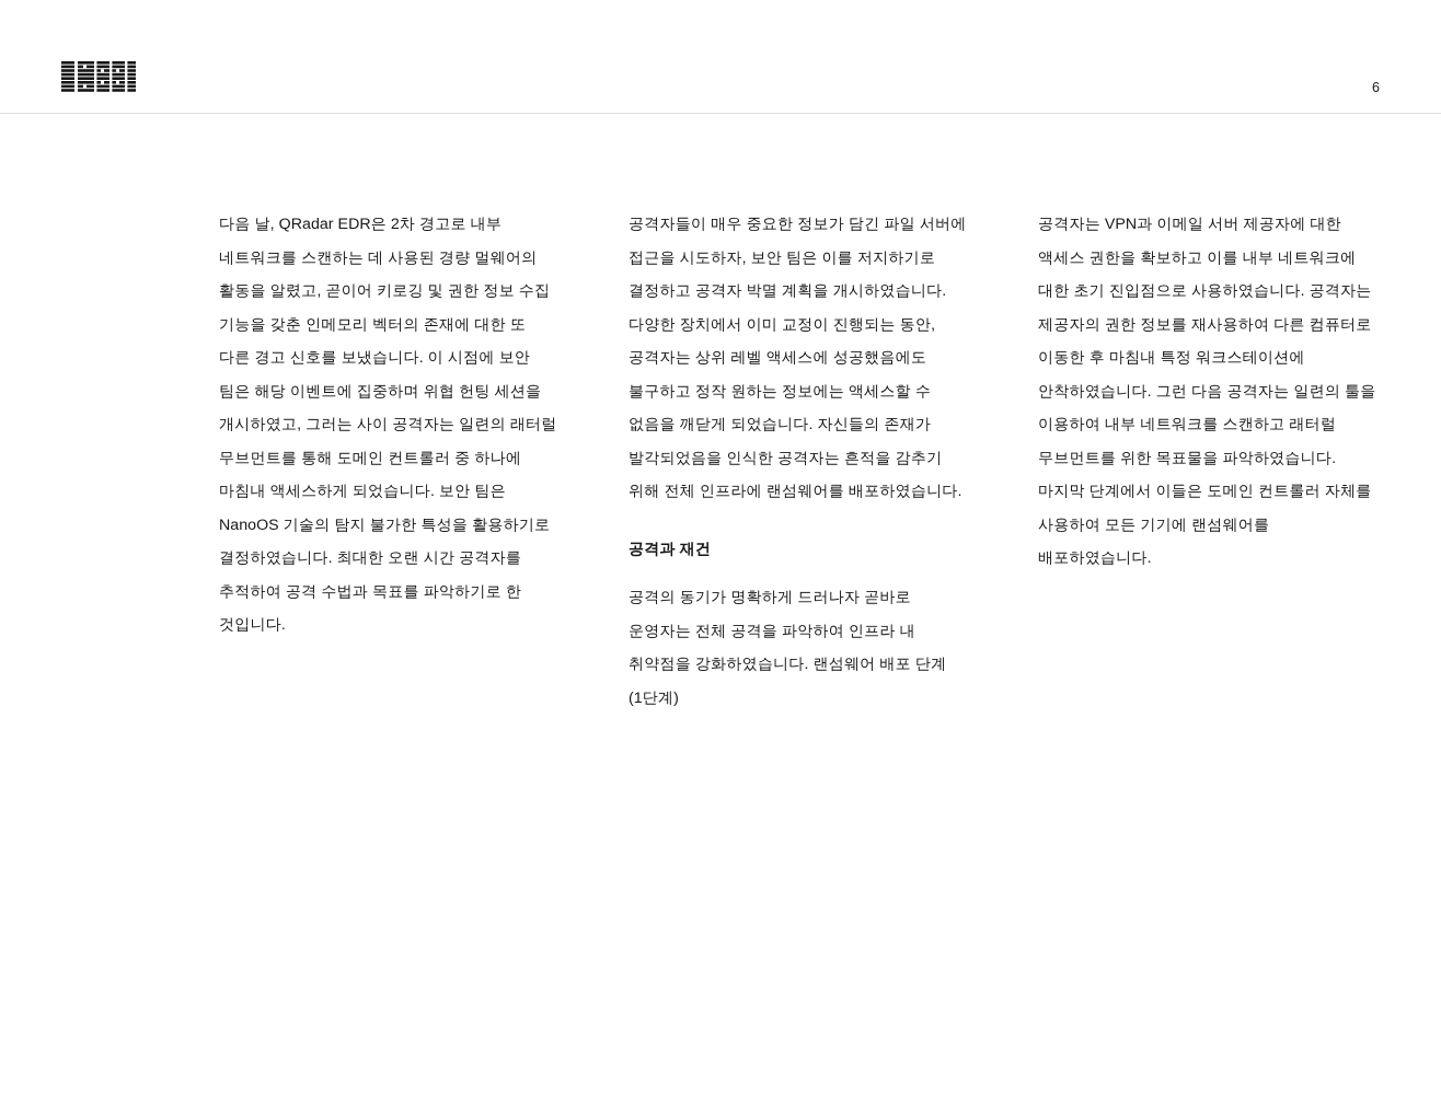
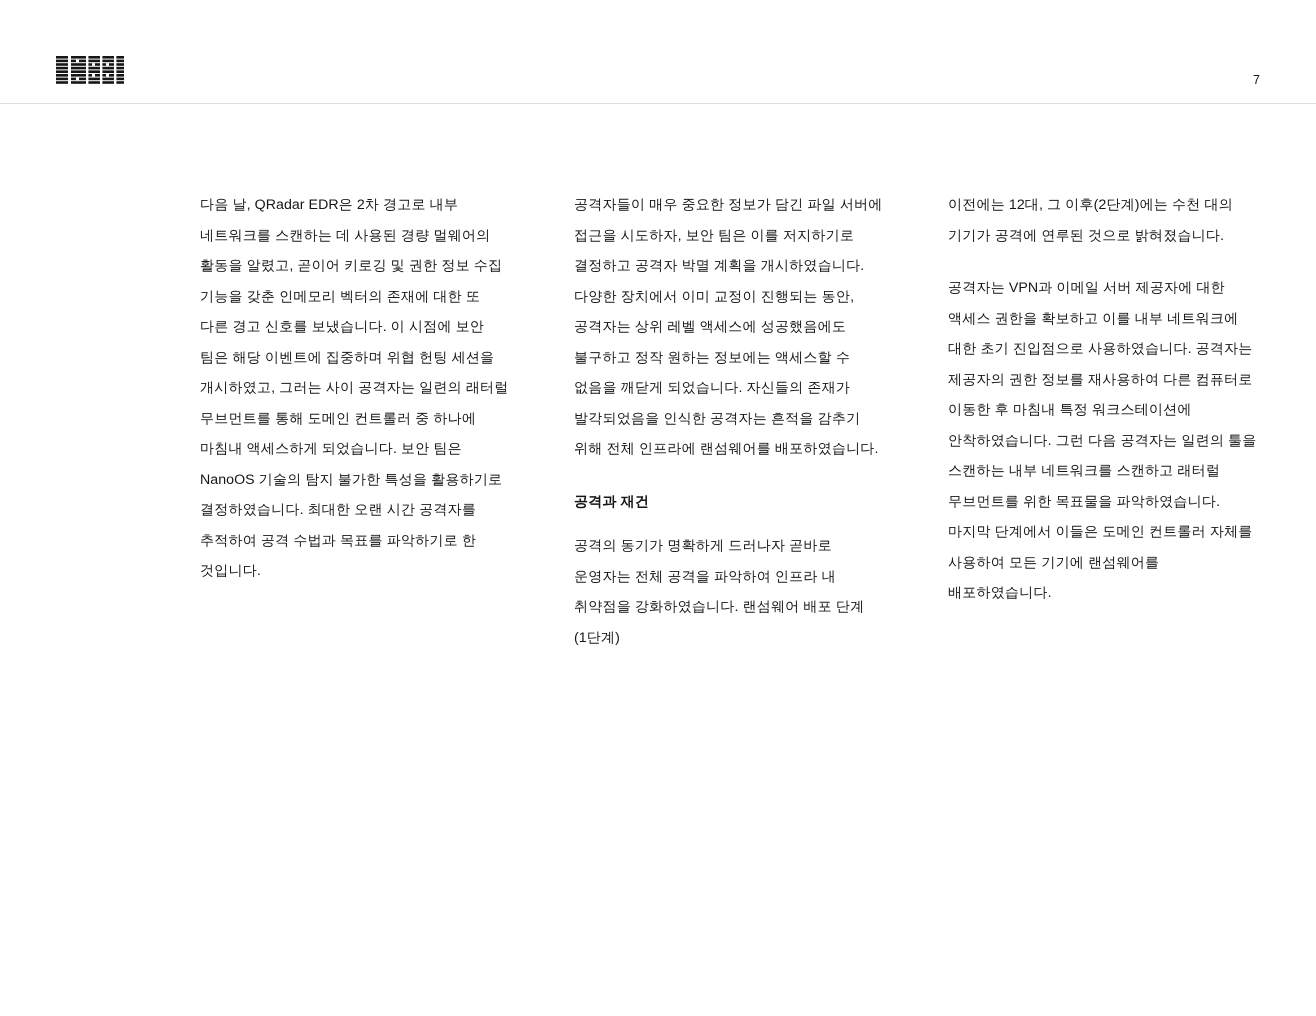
- 6
+ 7
  다음 날, QRadar EDR은 2차 경고로 내부 네트워크를 스캔하는 데 사용된 경량 멀웨어의 활동을 알렸고, 곧이어 키로깅 및 권한 정보 수집 기능을 갖춘 인메모리 벡터의 존재에 대한 또 다른 경고 신호를 보냈습니다. 이 시점에 보안 팀은 해당 이벤트에 집중하며 위협 헌팅 세션을 개시하였고, 그러는 사이 공격자는 일련의 래터럴 무브먼트를 통해 도메인 컨트롤러 중 하나에 마침내 액세스하게 되었습니다. 보안 팀은 NanoOS 기술의 탐지 불가한 특성을 활용하기로 결정하였습니다. 최대한 오랜 시간 공격자를 추적하여 공격 수법과 목표를 파악하기로 한 것입니다.
  공격자들이 매우 중요한 정보가 담긴 파일 서버에 접근을 시도하자, 보안 팀은 이를 저지하기로 결정하고 공격자 박멸 계획을 개시하였습니다. 다양한 장치에서 이미 교정이 진행되는 동안, 공격자는 상위 레벨 액세스에 성공했음에도 불구하고 정작 원하는 정보에는 액세스할 수 없음을 깨닫게 되었습니다. 자신들의 존재가 발각되었음을 인식한 공격자는 흔적을 감추기 위해 전체 인프라에 랜섬웨어를 배포하였습니다.
  공격과 재건
  공격의 동기가 명확하게 드러나자 곧바로 운영자는 전체 공격을 파악하여 인프라 내 취약점을 강화하였습니다. 랜섬웨어 배포 단계(1단계)
+ 이전에는 12대, 그 이후(2단계)에는 수천 대의 기기가 공격에 연루된 것으로 밝혀졌습니다.
- 공격자는 VPN과 이메일 서버 제공자에 대한 액세스 권한을 확보하고 이를 내부 네트워크에 대한 초기 진입점으로 사용하였습니다. 공격자는 제공자의 권한 정보를 재사용하여 다른 컴퓨터로 이동한 후 마침내 특정 워크스테이션에 안착하였습니다. 그런 다음 공격자는 일련의 툴을 이용하여 내부 네트워크를 스캔하고 래터럴 무브먼트를 위한 목표물을 파악하였습니다. 마지막 단계에서 이들은 도메인 컨트롤러 자체를 사용하여 모든 기기에 랜섬웨어를 배포하였습니다.
+ 공격자는 VPN과 이메일 서버 제공자에 대한 액세스 권한을 확보하고 이를 내부 네트워크에 대한 초기 진입점으로 사용하였습니다. 공격자는 제공자의 권한 정보를 재사용하여 다른 컴퓨터로 이동한 후 마침내 특정 워크스테이션에 안착하였습니다. 그런 다음 공격자는 일련의 툴을 스캔하는 내부 네트워크를 스캔하고 래터럴 무브먼트를 위한 목표물을 파악하였습니다. 마지막 단계에서 이들은 도메인 컨트롤러 자체를 사용하여 모든 기기에 랜섬웨어를 배포하였습니다.
